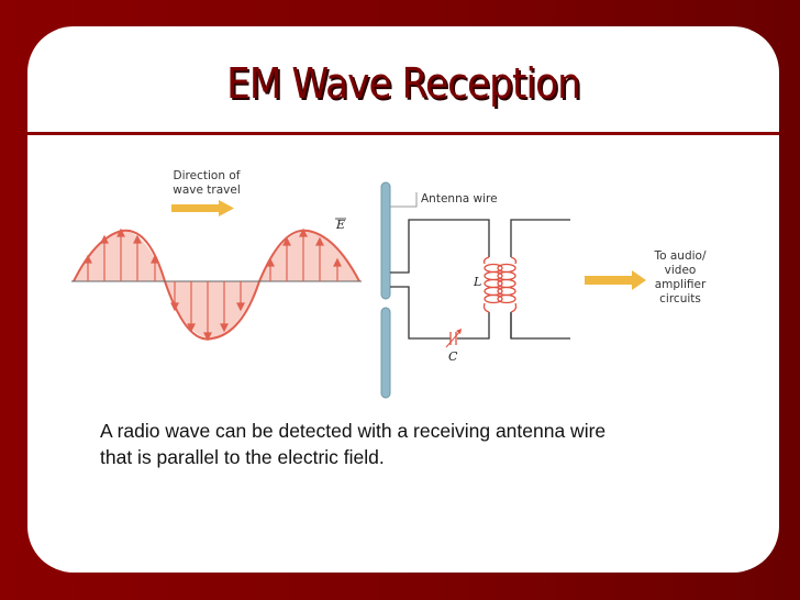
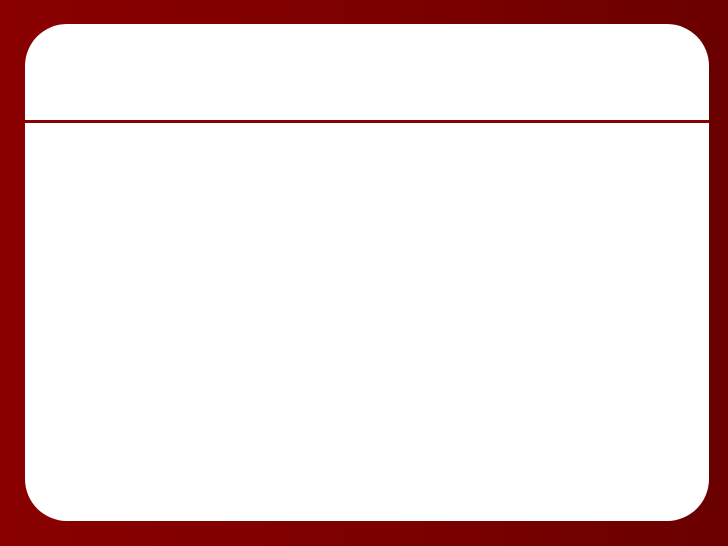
- EM Wave Reception
- Direction of
- wave travel
- E
- Antenna wire
- L
- C
- To audio/
- video
- amplifier
- circuits
- A radio wave can be detected with a receiving antenna wire
- that is parallel to the electric field.
